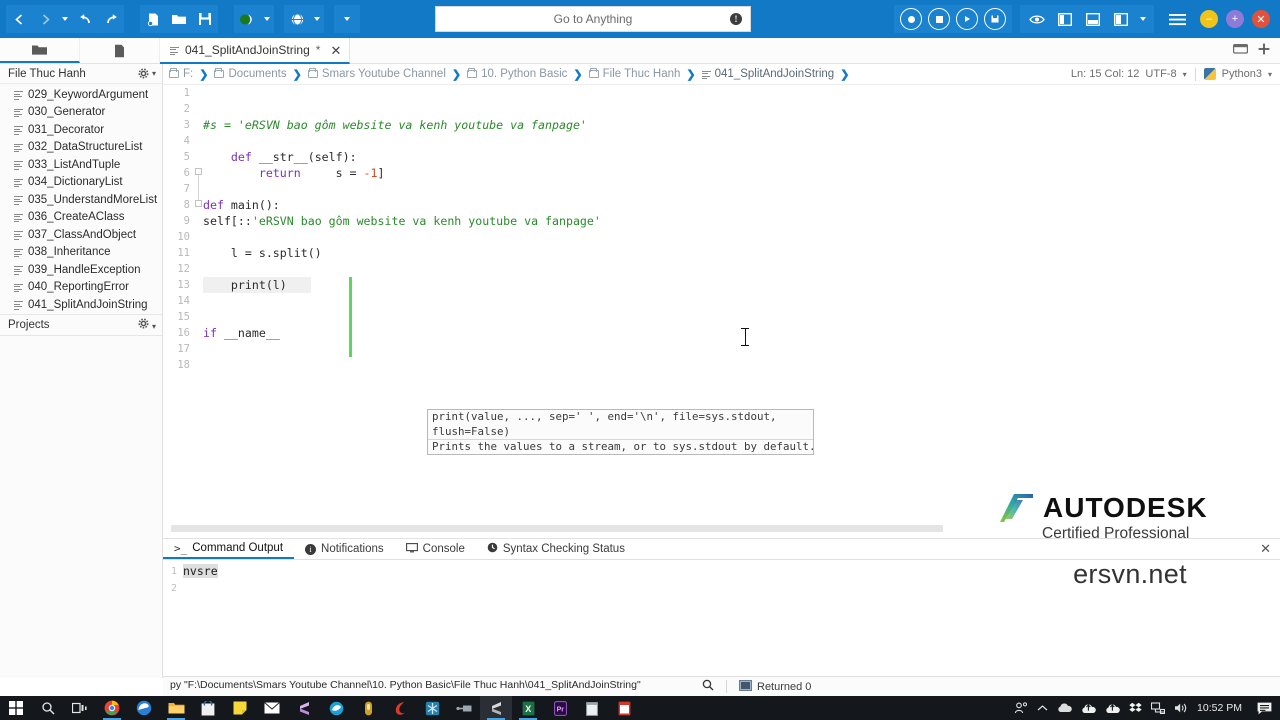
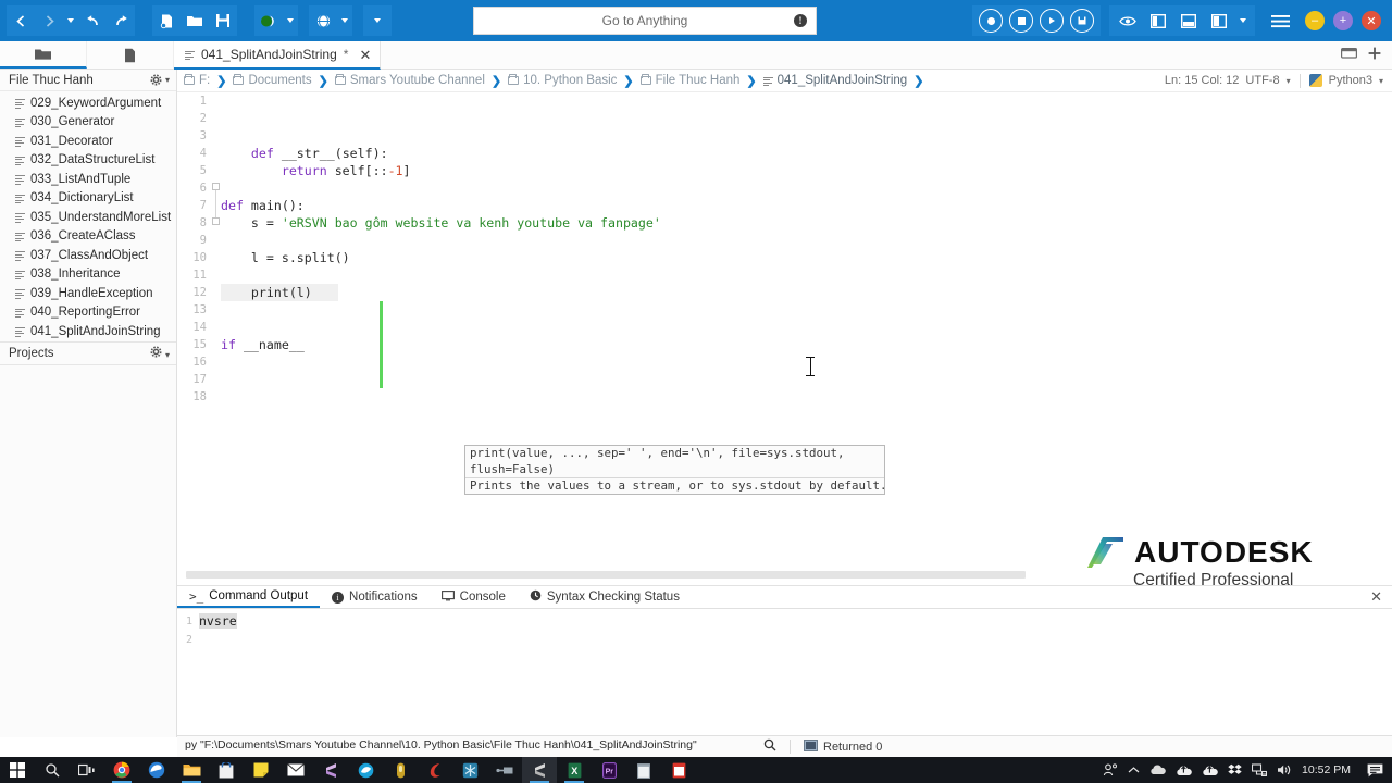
  Go to Anything
  !
  –
  +
  ✕
  041_SplitAndJoinString
  *
  ✕
  File Thuc Hanh
  ▾
  029_KeywordArgument
  030_Generator
  031_Decorator
  032_DataStructureList
  033_ListAndTuple
  034_DictionaryList
  035_UnderstandMoreList
  036_CreateAClass
  037_ClassAndObject
  038_Inheritance
  039_HandleException
  040_ReportingError
  041_SplitAndJoinString
  Projects
  ▾
  F:
  ❯
  Documents
  ❯
  Smars Youtube Channel
  ❯
  10. Python Basic
  ❯
  File Thuc Hanh
  ❯
  041_SplitAndJoinString
  ❯
  Ln: 15 Col: 12
  UTF-8
  ▾
  Python3
  ▾
  1
  2
  3
  4
  5
  6
  7
  8
  9
  10
  11
  12
  13
  14
  15
  16
  17
  18
- #s = 'eRSVN bao gôm website va kenh youtube va fanpage'
  def __str__(self):
- return s = -1]
+ return self[::-1]
  def main():
- self[::'eRSVN bao gôm website va kenh youtube va fanpage'
+ s = 'eRSVN bao gôm website va kenh youtube va fanpage'
  l = s.split()
  print(l)
  if __name__
  print(value, ..., sep=' ', end='\n', file=sys.stdout,
  flush=False)
  Prints the values to a stream, or to sys.stdout by default.
  AUTODESK
  Certified Professional
- ersvn.net
  >_
  Command Output
  i
  Notifications
  Console
  Syntax Checking Status
  ✕
  1
  2
  nvsre
  py "F:\Documents\Smars Youtube Channel\10. Python Basic\File Thuc Hanh\041_SplitAndJoinString"
  Returned 0
  X
  10:52 PM
